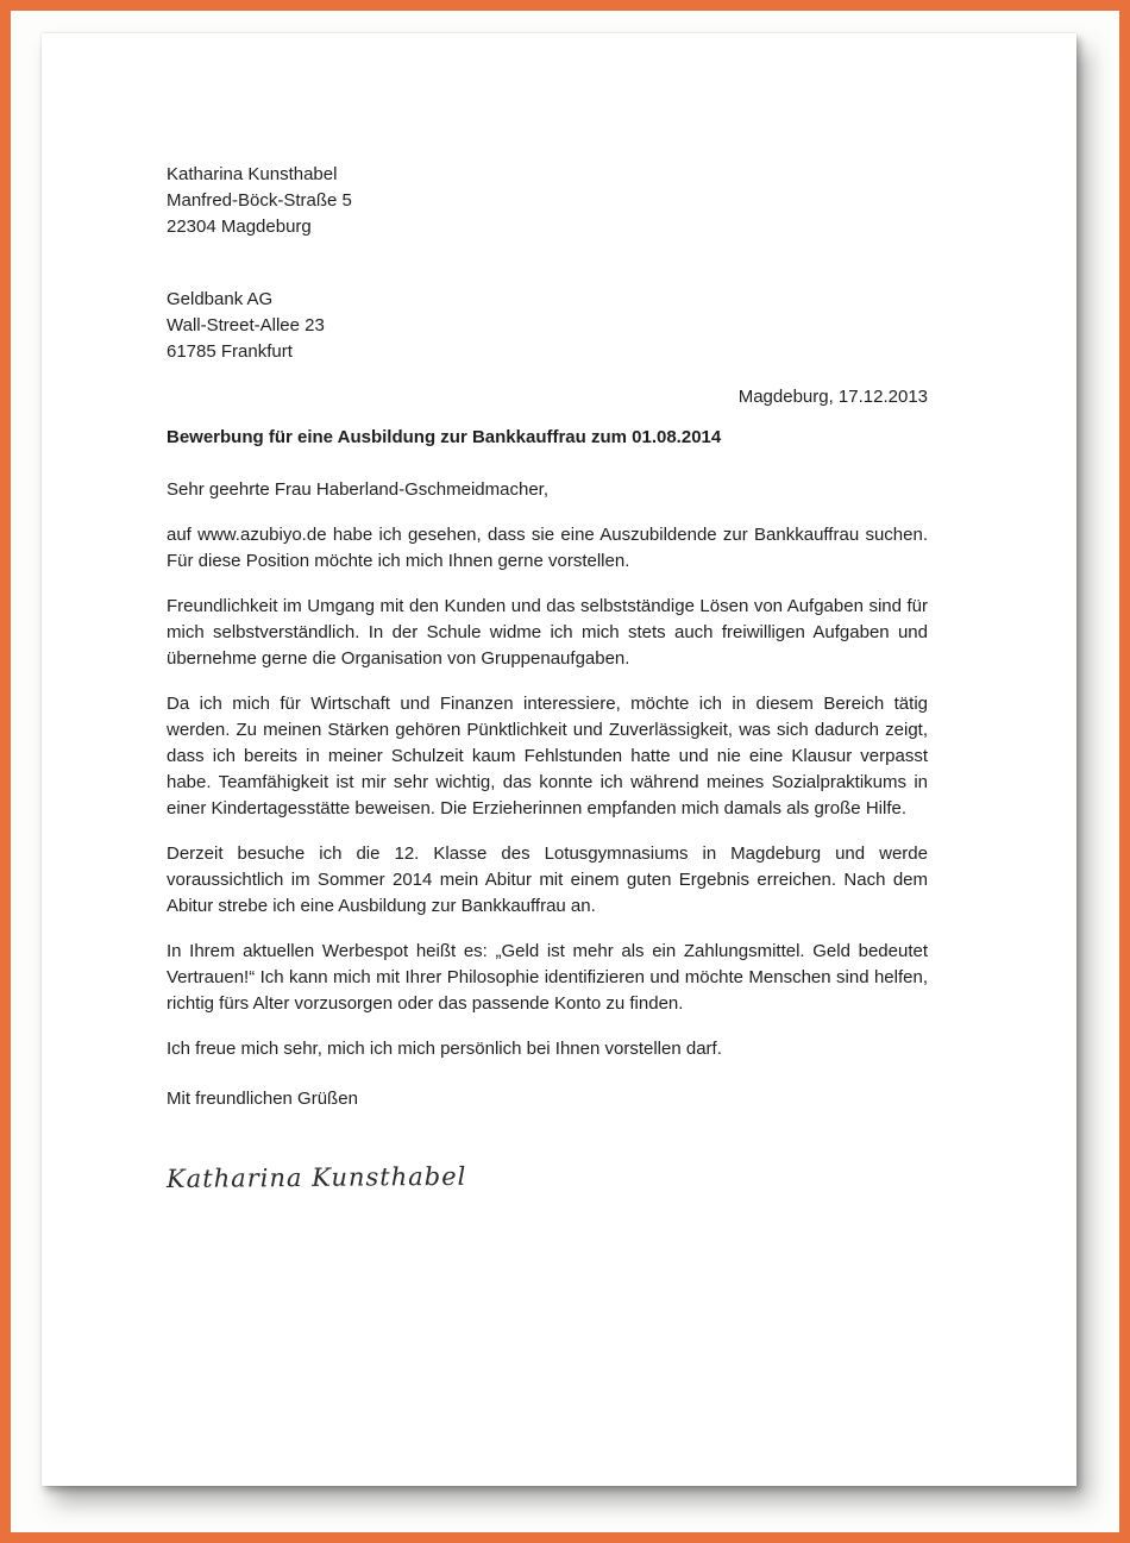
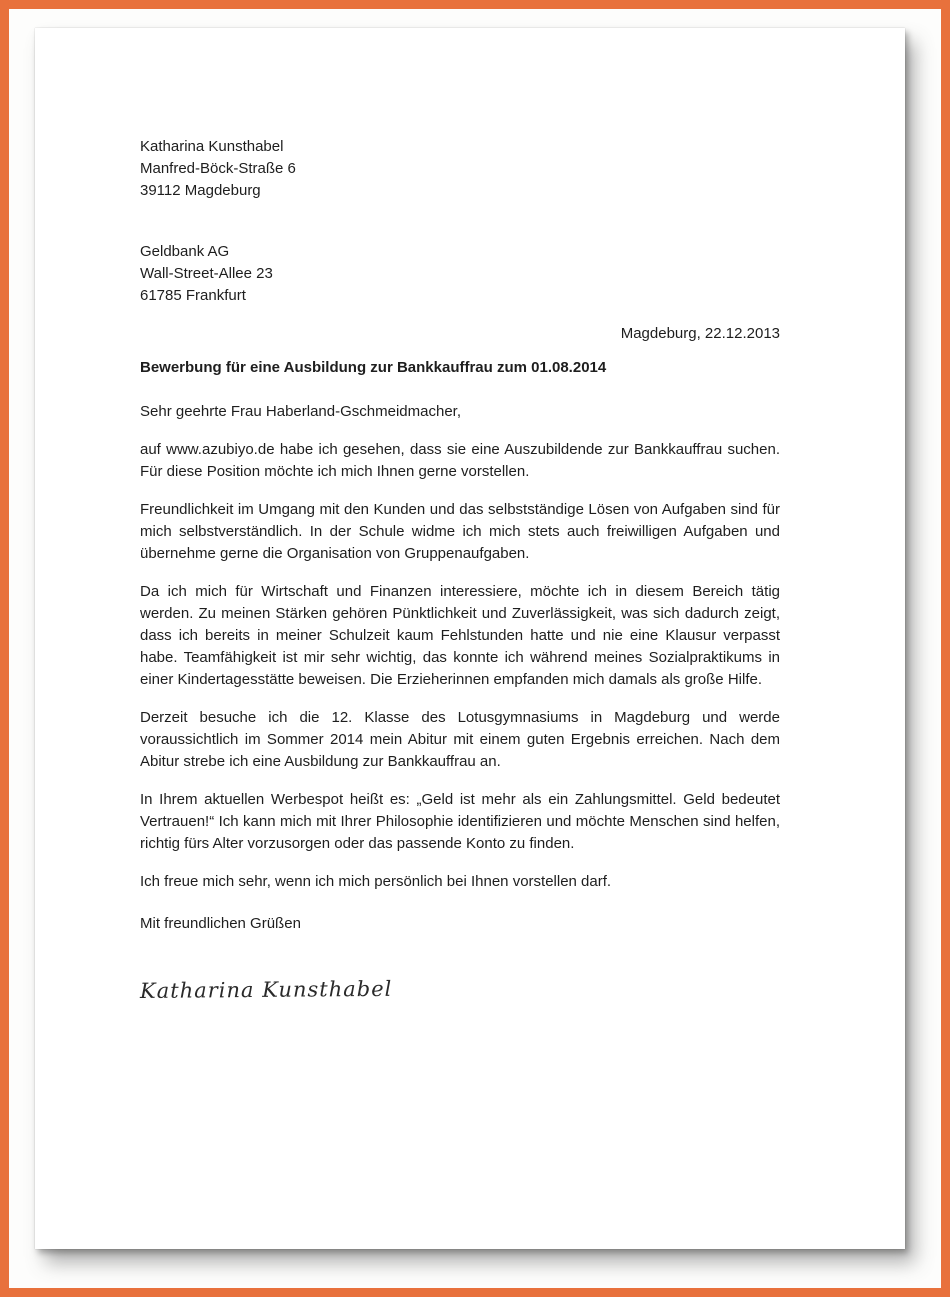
  Katharina Kunsthabel
- Manfred-Böck-Straße 5
+ Manfred-Böck-Straße 6
- 22304 Magdeburg
+ 39112 Magdeburg
  Geldbank AG
  Wall-Street-Allee 23
  61785 Frankfurt
- Magdeburg, 17.12.2013
+ Magdeburg, 22.12.2013
  Bewerbung für eine Ausbildung zur Bankkauffrau zum 01.08.2014
  Sehr geehrte Frau Haberland-Gschmeidmacher,
  auf www.azubiyo.de habe ich gesehen, dass sie eine Auszubildende zur Bankkauffrau suchen. Für diese Position möchte ich mich Ihnen gerne vorstellen.
  Freundlichkeit im Umgang mit den Kunden und das selbstständige Lösen von Aufgaben sind für mich selbstverständlich. In der Schule widme ich mich stets auch freiwilligen Aufgaben und übernehme gerne die Organisation von Gruppenaufgaben.
  Da ich mich für Wirtschaft und Finanzen interessiere, möchte ich in diesem Bereich tätig werden. Zu meinen Stärken gehören Pünktlichkeit und Zuverlässigkeit, was sich dadurch zeigt, dass ich bereits in meiner Schulzeit kaum Fehlstunden hatte und nie eine Klausur verpasst habe. Teamfähigkeit ist mir sehr wichtig, das konnte ich während meines Sozialpraktikums in einer Kindertagesstätte beweisen. Die Erzieherinnen empfanden mich damals als große Hilfe.
  Derzeit besuche ich die 12. Klasse des Lotusgymnasiums in Magdeburg und werde voraussichtlich im Sommer 2014 mein Abitur mit einem guten Ergebnis erreichen. Nach dem Abitur strebe ich eine Ausbildung zur Bankkauffrau an.
  In Ihrem aktuellen Werbespot heißt es: „Geld ist mehr als ein Zahlungsmittel. Geld bedeutet Vertrauen!“ Ich kann mich mit Ihrer Philosophie identifizieren und möchte Menschen sind helfen, richtig fürs Alter vorzusorgen oder das passende Konto zu finden.
- Ich freue mich sehr, mich ich mich persönlich bei Ihnen vorstellen darf.
+ Ich freue mich sehr, wenn ich mich persönlich bei Ihnen vorstellen darf.
  Mit freundlichen Grüßen
  Katharina Kunsthabel
